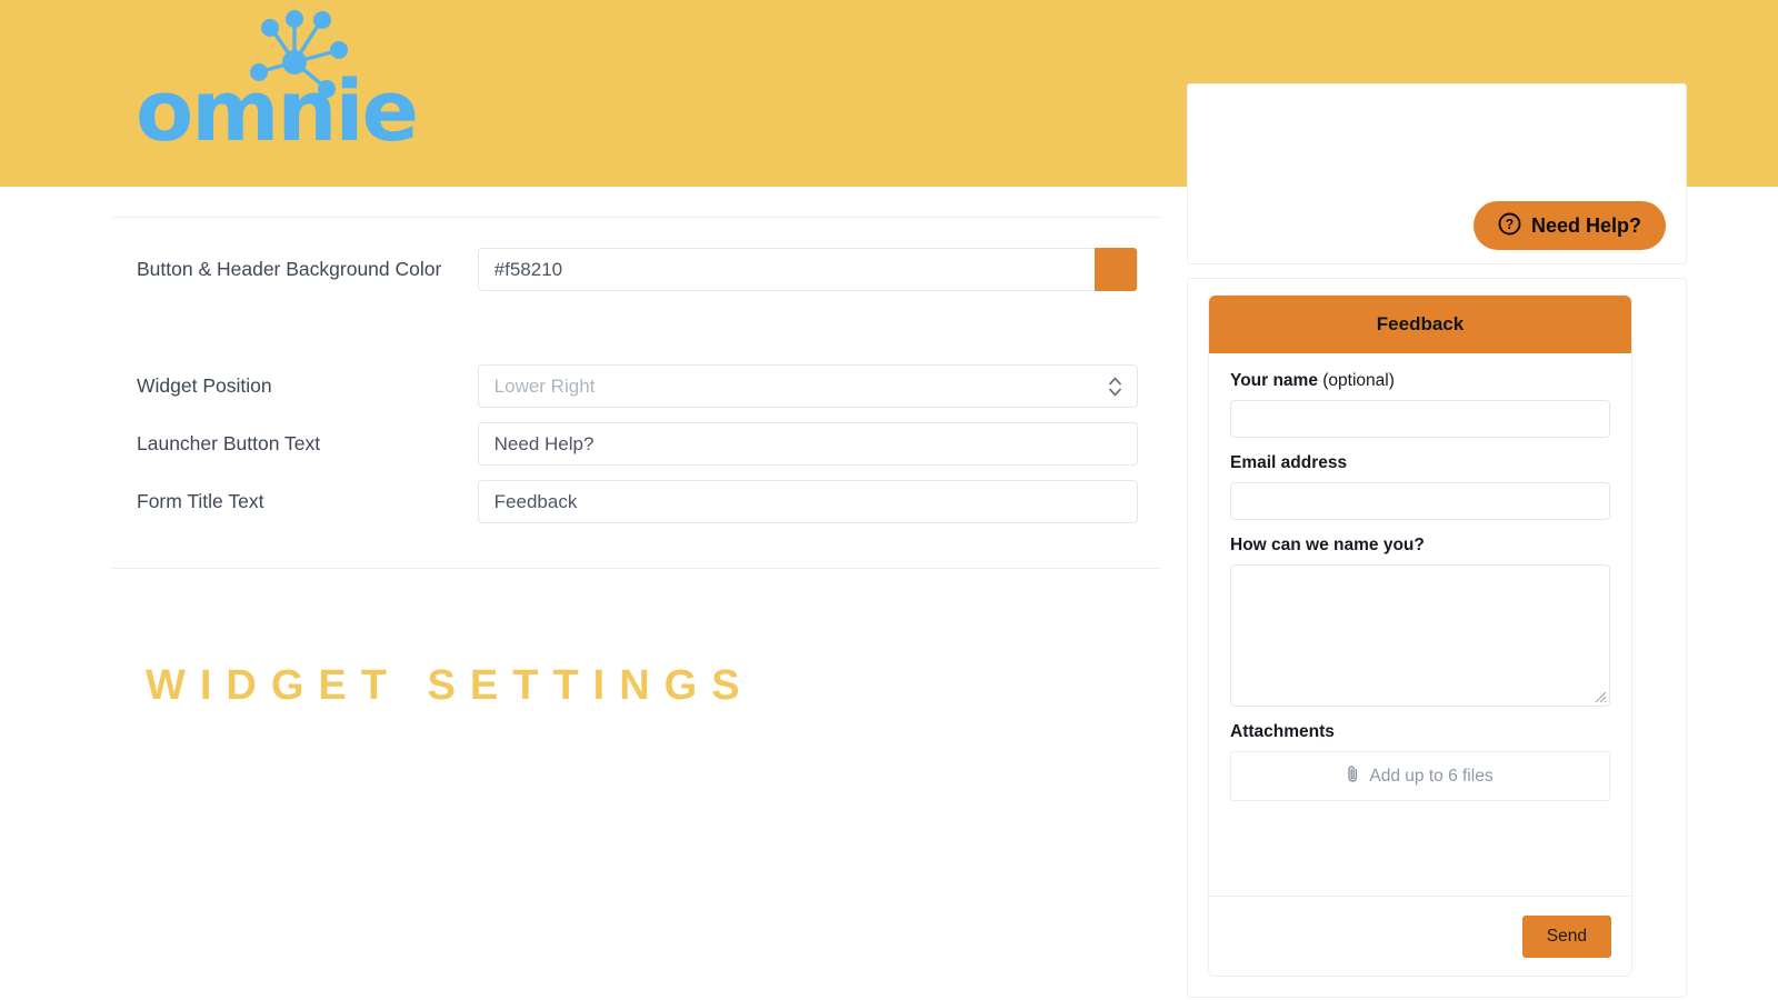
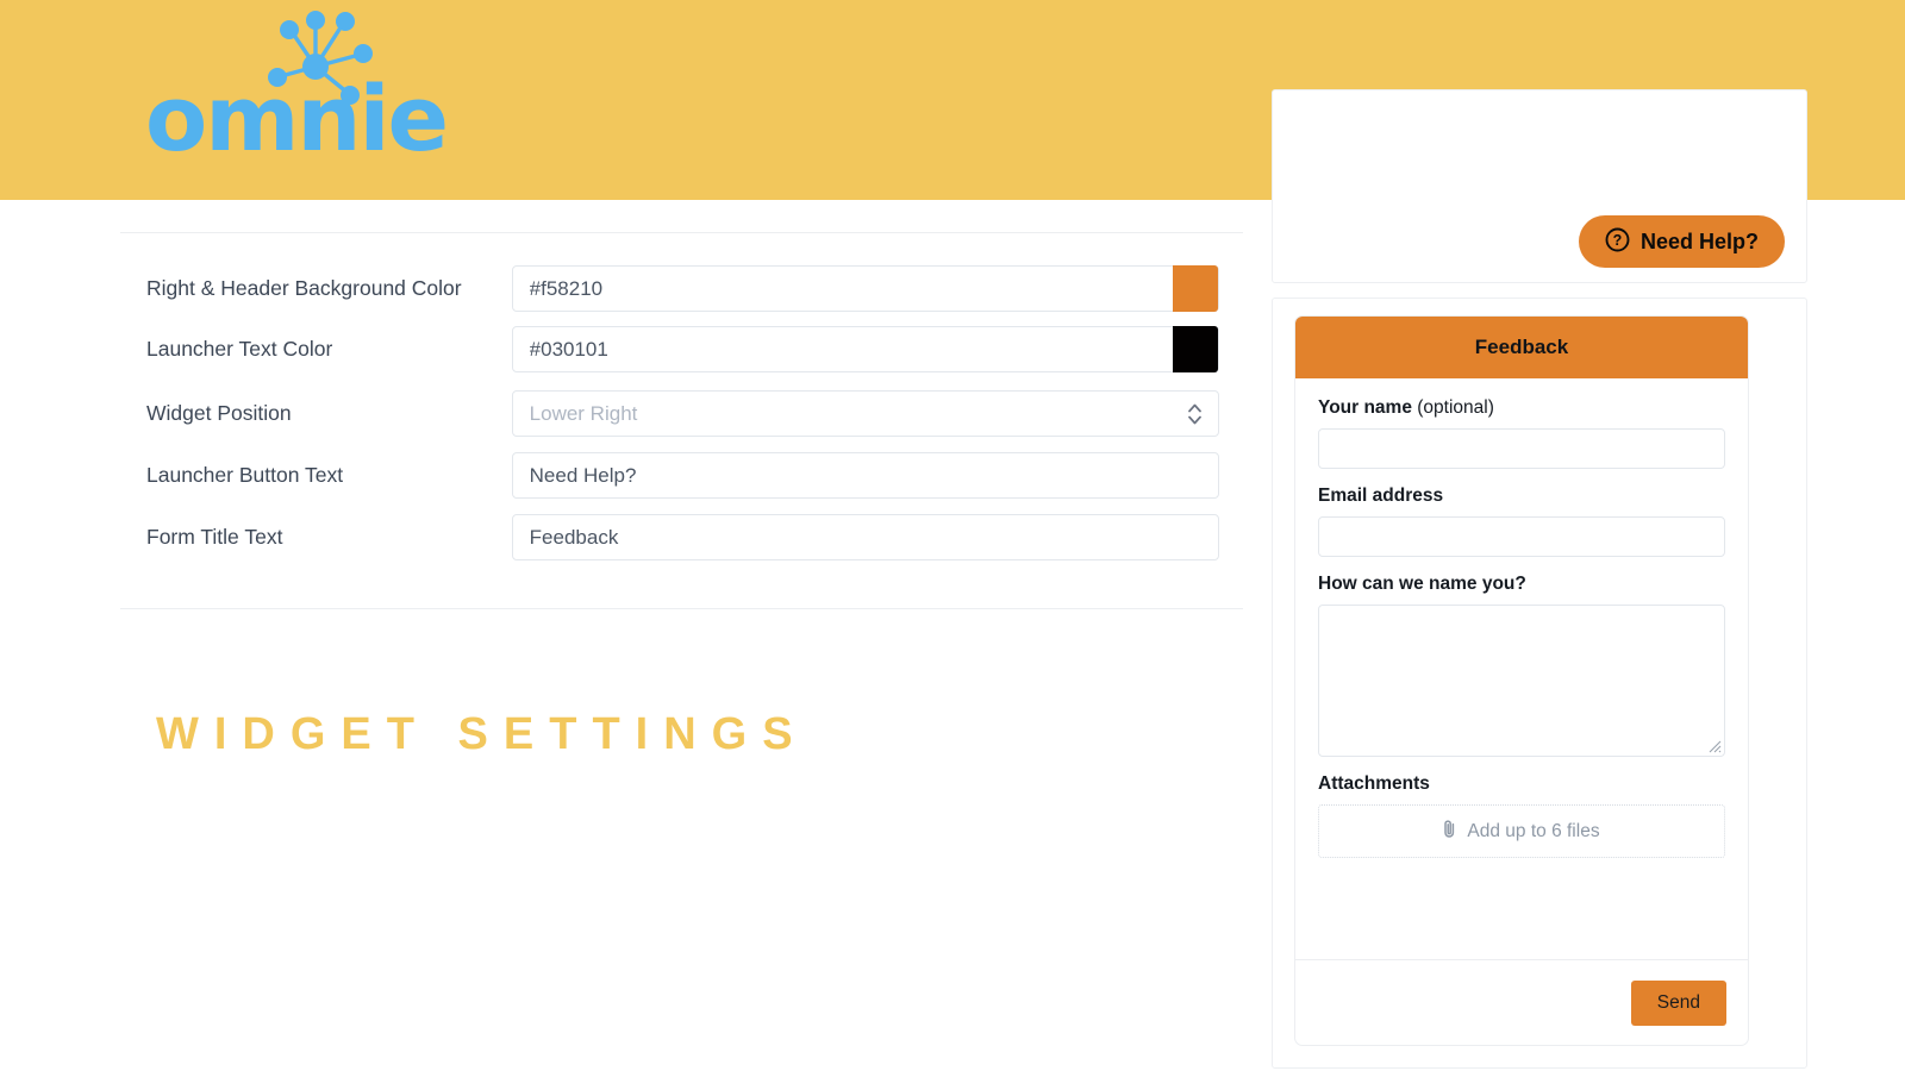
  omnie
- Button & Header Background Color
+ Right & Header Background Color
  #f58210
+ Launcher Text Color
+ #030101
  Widget Position
  Lower Right
  Launcher Button Text
  Need Help?
  Form Title Text
  Feedback
  WIDGET SETTINGS
  ?
  Need Help?
  Feedback
  Your name (optional)
  Email address
  How can we name you?
  Attachments
  Add up to 6 files
  Send
